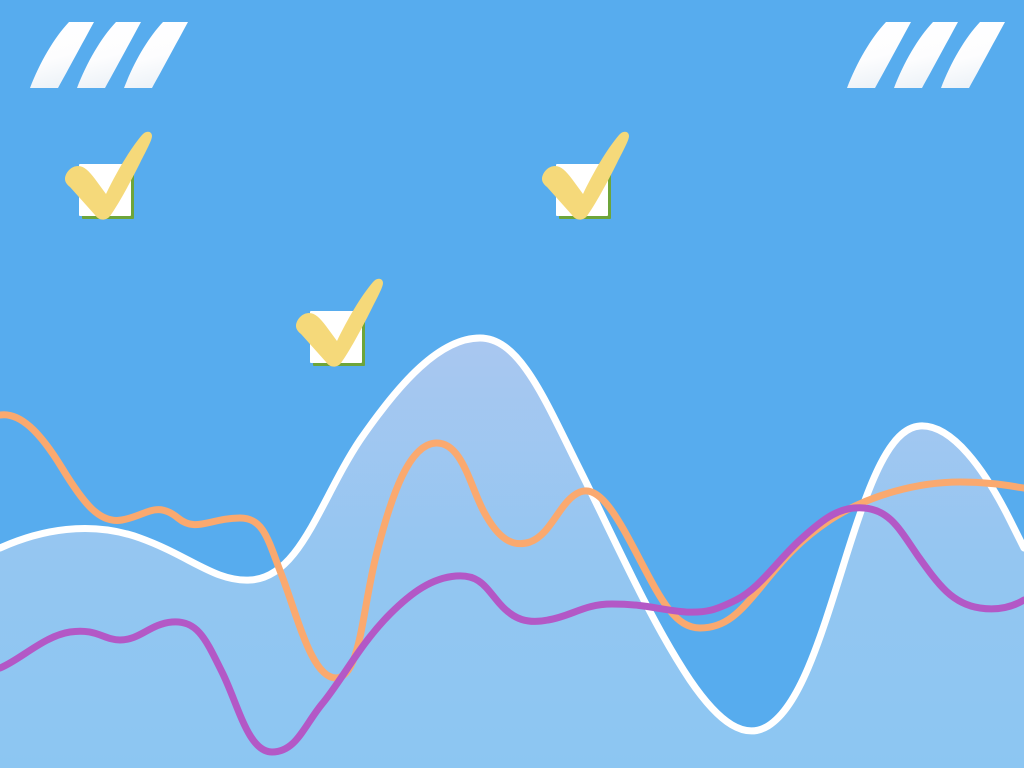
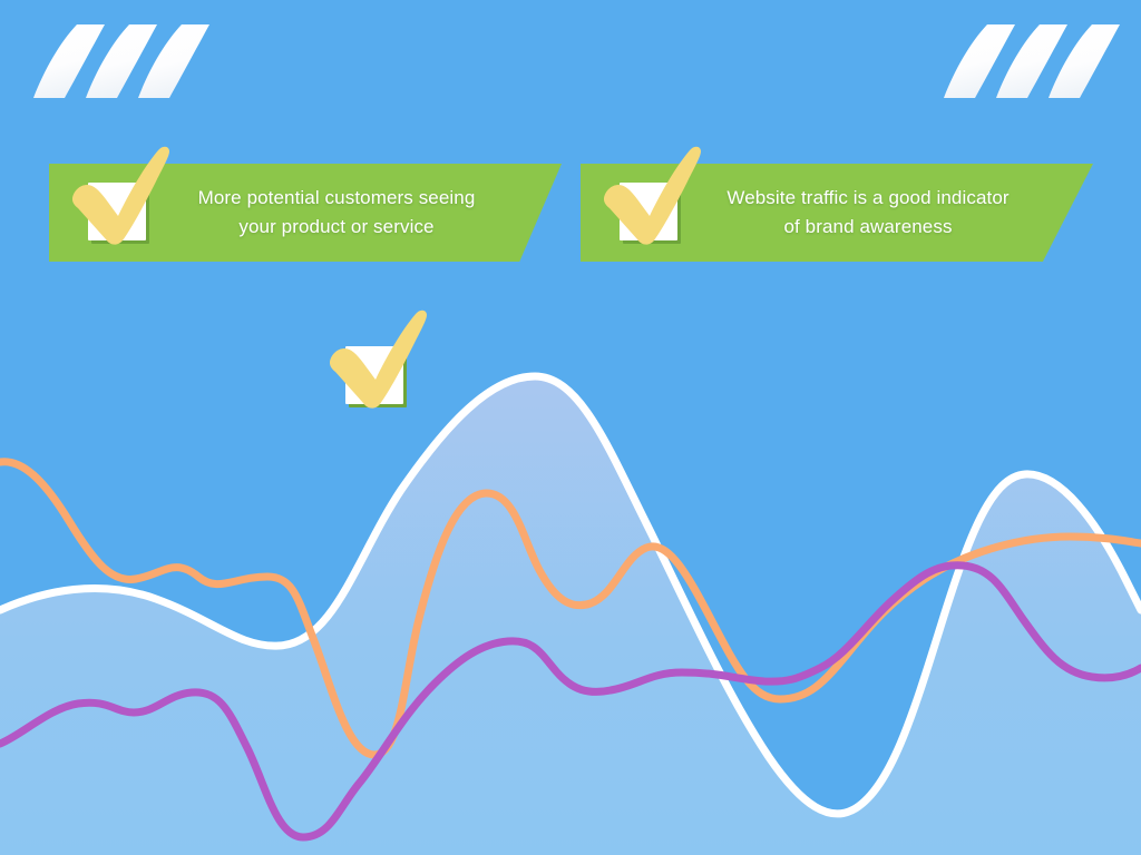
+ More potential customers seeing
+ your product or service
+ Website traffic is a good indicator
+ of brand awareness
